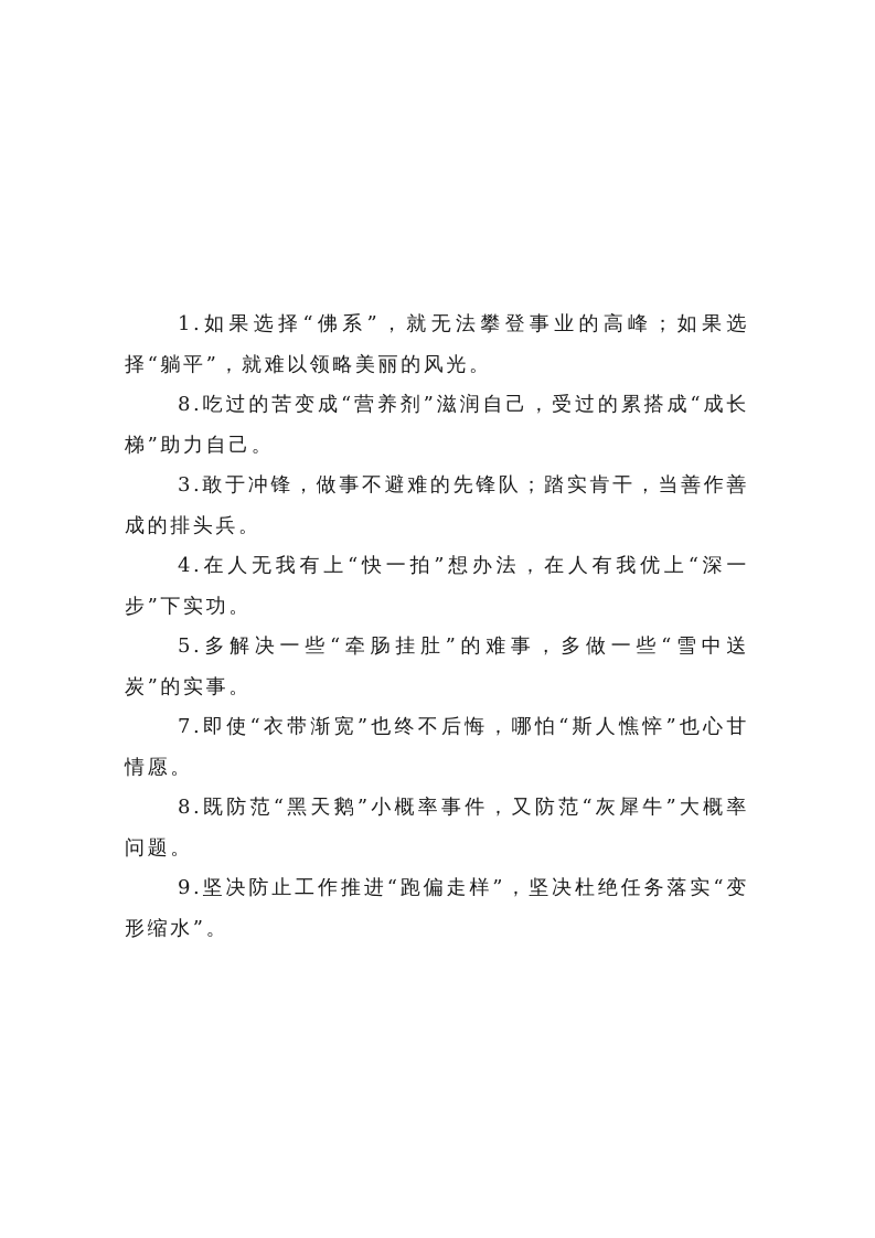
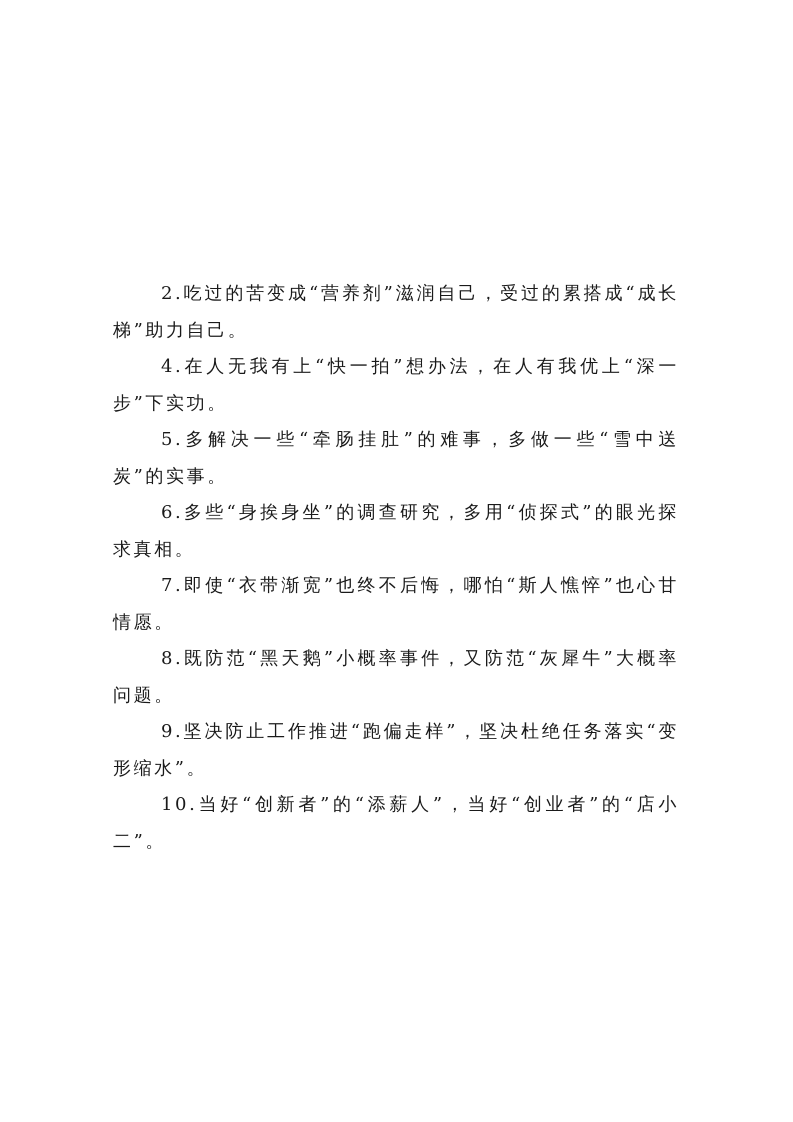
- 1.如果选择“佛系”，就无法攀登事业的高峰；如果选择“躺平”，就难以领略美丽的风光。
- 8.吃过的苦变成“营养剂”滋润自己，受过的累搭成“成长梯”助力自己。
+ 2.吃过的苦变成“营养剂”滋润自己，受过的累搭成“成长梯”助力自己。
- 3.敢于冲锋，做事不避难的先锋队；踏实肯干，当善作善成的排头兵。
  4.在人无我有上“快一拍”想办法，在人有我优上“深一步”下实功。
  5.多解决一些“牵肠挂肚”的难事，多做一些“雪中送炭”的实事。
+ 6.多些“身挨身坐”的调查研究，多用“侦探式”的眼光探求真相。
  7.即使“衣带渐宽”也终不后悔，哪怕“斯人憔悴”也心甘情愿。
  8.既防范“黑天鹅”小概率事件，又防范“灰犀牛”大概率问题。
  9.坚决防止工作推进“跑偏走样”，坚决杜绝任务落实“变形缩水”。
+ 10.当好“创新者”的“添薪人”，当好“创业者”的“店小二”。
